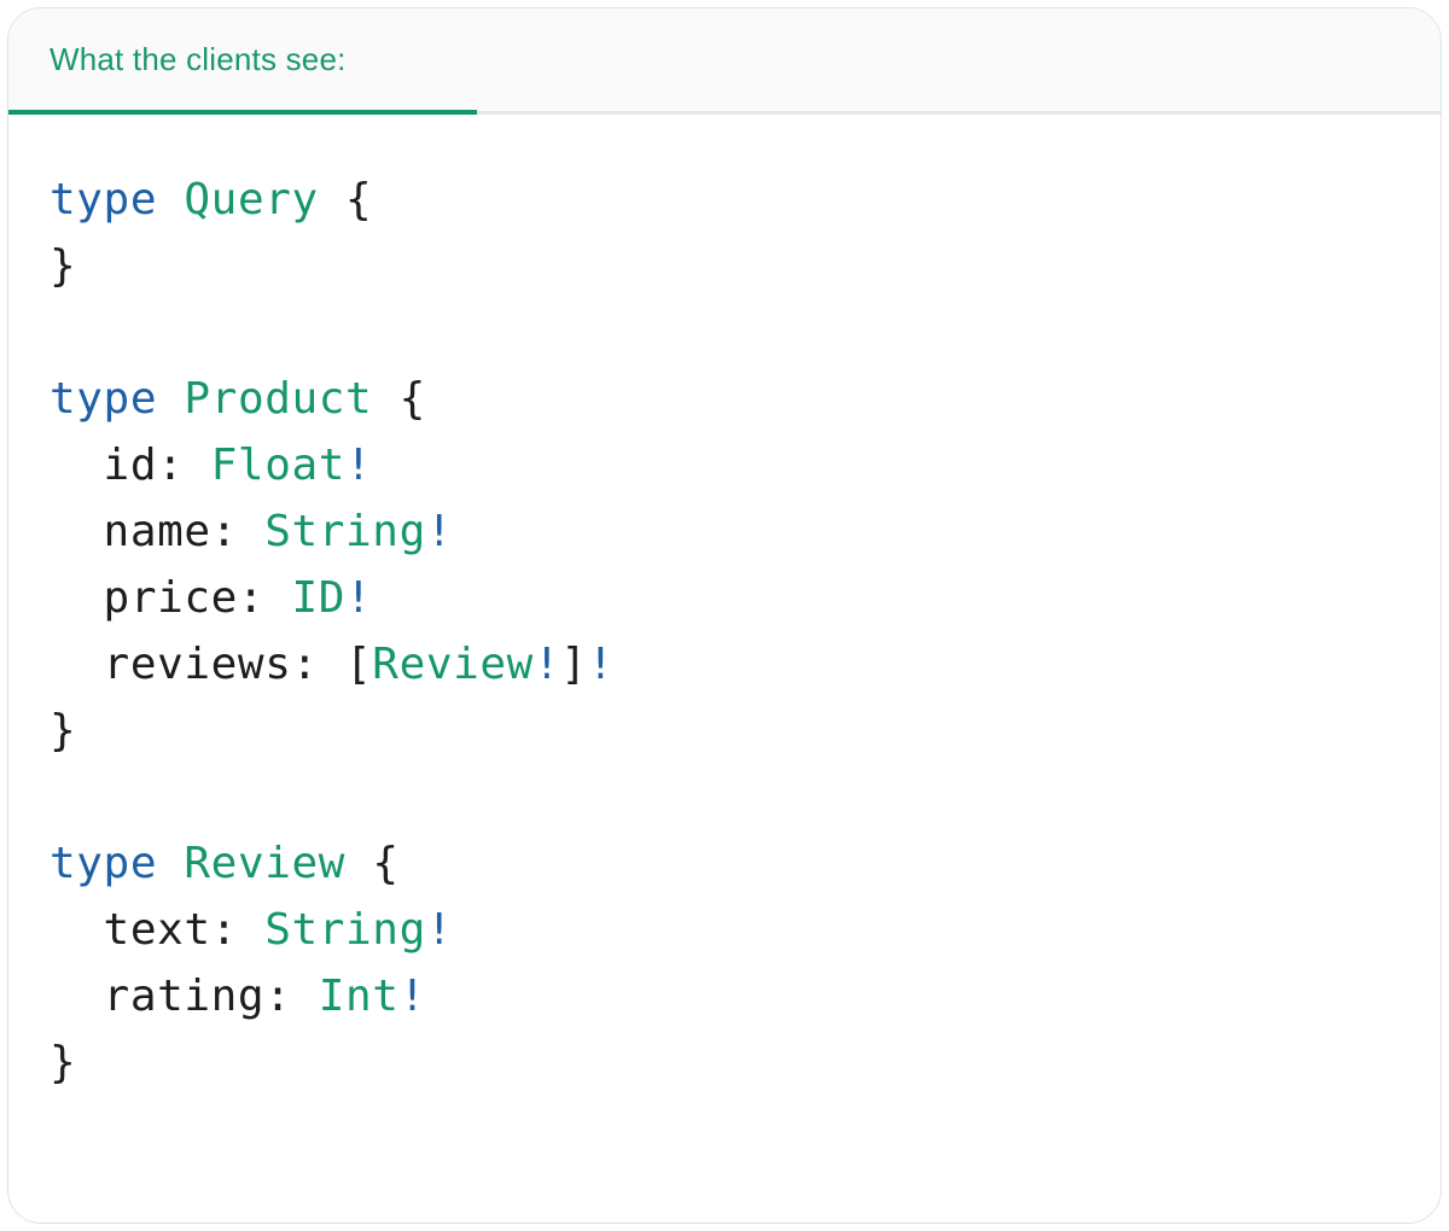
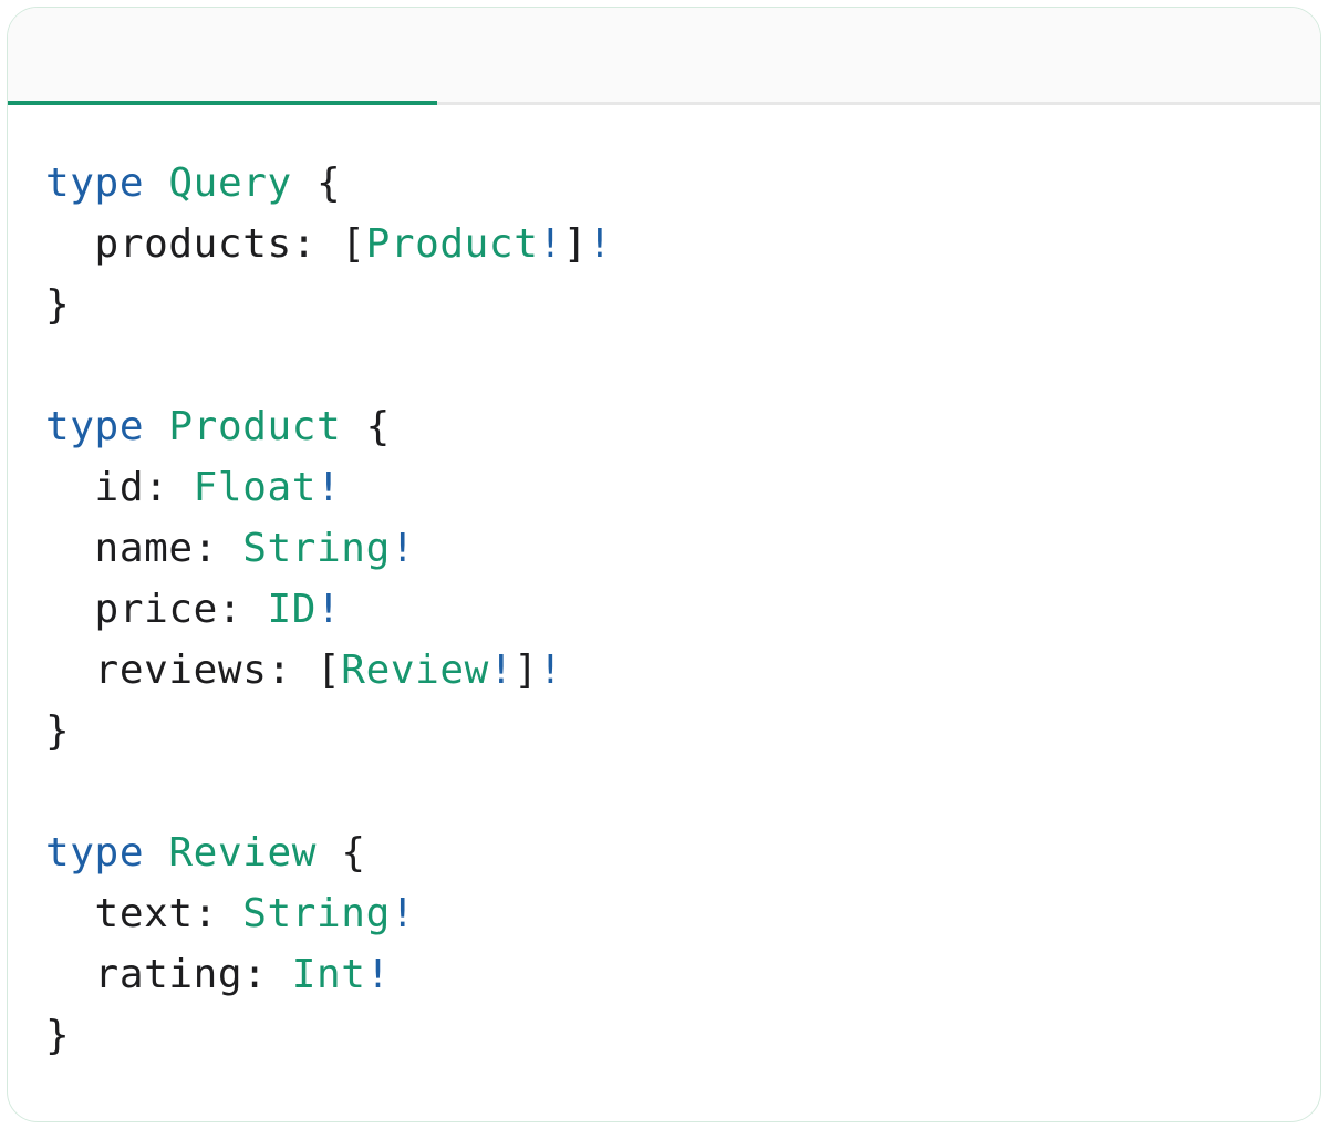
- What the clients see:
  type Query {
+ products: [Product!]!
  }
  type Product {
  id: Float!
  name: String!
  price: ID!
  reviews: [Review!]!
  }
  type Review {
  text: String!
  rating: Int!
  }
